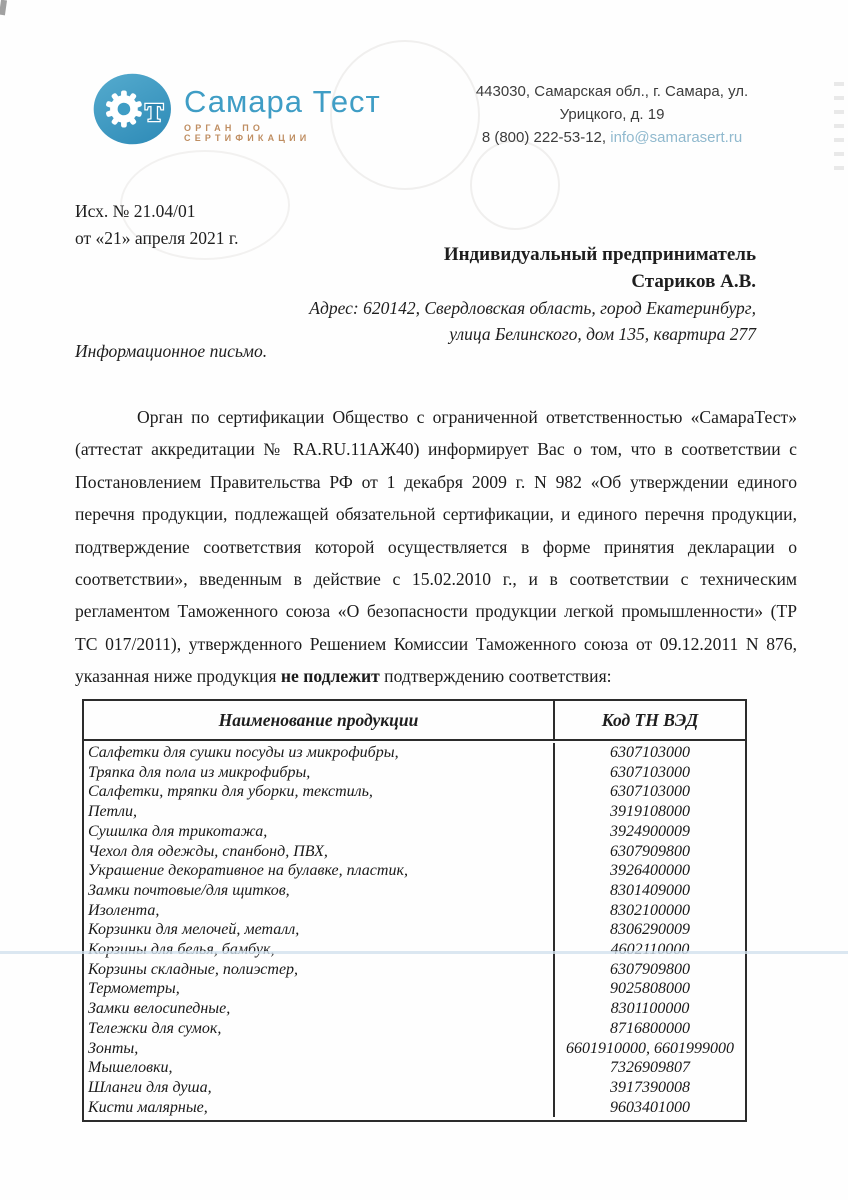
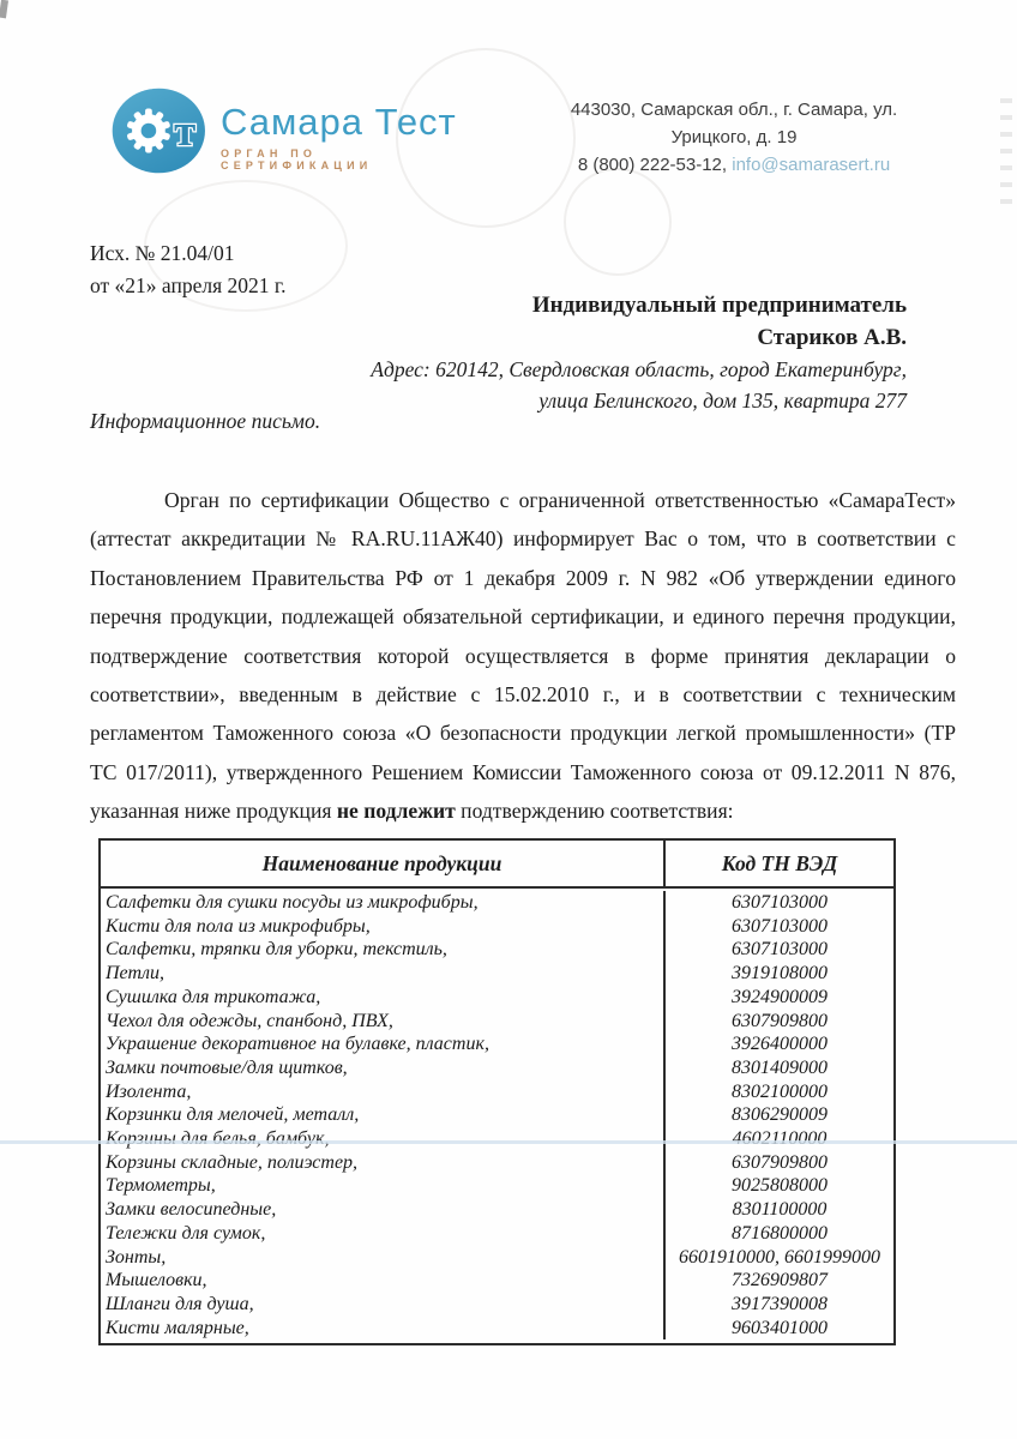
  т
  Самара Тест
  ОРГАН ПО СЕРТИФИКАЦИИ
  443030, Самарская обл., г. Самара, ул.
  Урицкого, д. 19
  8 (800) 222-53-12, info@samarasert.ru
  Исх. № 21.04/01
  от «21» апреля 2021 г.
  Индивидуальный предприниматель
  Стариков А.В.
  Адрес: 620142, Свердловская область, город Екатеринбург,
  улица Белинского, дом 135, квартира 277
  Информационное письмо.
  Орган по сертификации Общество с ограниченной ответственностью «СамараТест» (аттестат аккредитации № RA.RU.11АЖ40) информирует Вас о том, что в соответствии с Постановлением Правительства РФ от 1 декабря 2009 г. N 982 «Об утверждении единого перечня продукции, подлежащей обязательной сертификации, и единого перечня продукции, подтверждение соответствия которой осуществляется в форме принятия декларации о соответствии», введенным в действие с 15.02.2010 г., и в соответствии с техническим регламентом Таможенного союза «О безопасности продукции легкой промышленности» (ТР ТС 017/2011), утвержденного Решением Комиссии Таможенного союза от 09.12.2011 N 876, указанная ниже продукция не подлежит подтверждению соответствия:
  Наименование продукции
  Код ТН ВЭД
  Салфетки для сушки посуды из микрофибры,
- Тряпка для пола из микрофибры,
+ Кисти для пола из микрофибры,
  Салфетки, тряпки для уборки, текстиль,
  Петли,
  Сушилка для трикотажа,
  Чехол для одежды, спанбонд, ПВХ,
  Украшение декоративное на булавке, пластик,
  Замки почтовые/для щитков,
  Изолента,
  Корзинки для мелочей, металл,
  Корзины для белья, бамбук,
  Корзины складные, полиэстер,
  Термометры,
  Замки велосипедные,
  Тележки для сумок,
  Зонты,
  Мышеловки,
  Шланги для душа,
  Кисти малярные,
  6307103000
  6307103000
  6307103000
  3919108000
  3924900009
  6307909800
  3926400000
  8301409000
  8302100000
  8306290009
  4602110000
  6307909800
  9025808000
  8301100000
  8716800000
  6601910000, 6601999000
  7326909807
  3917390008
  9603401000
